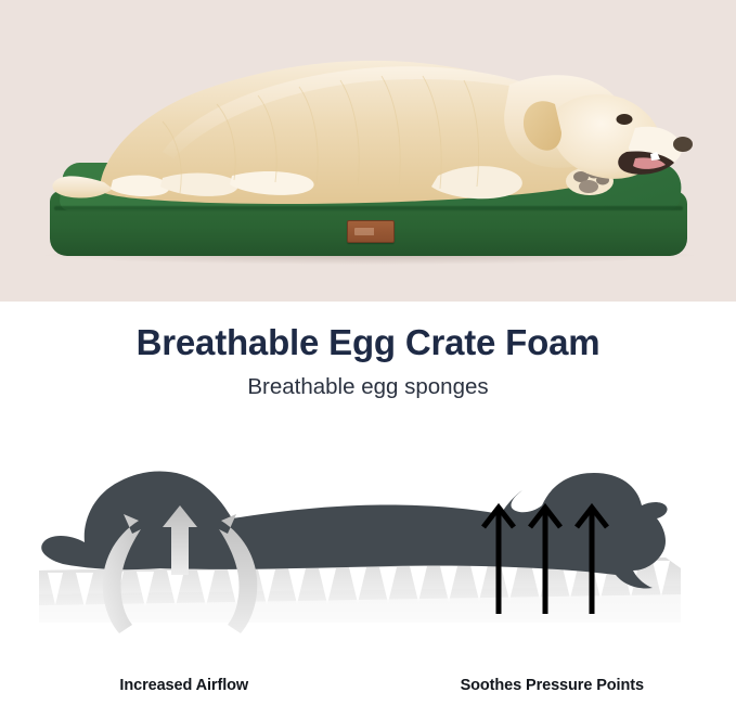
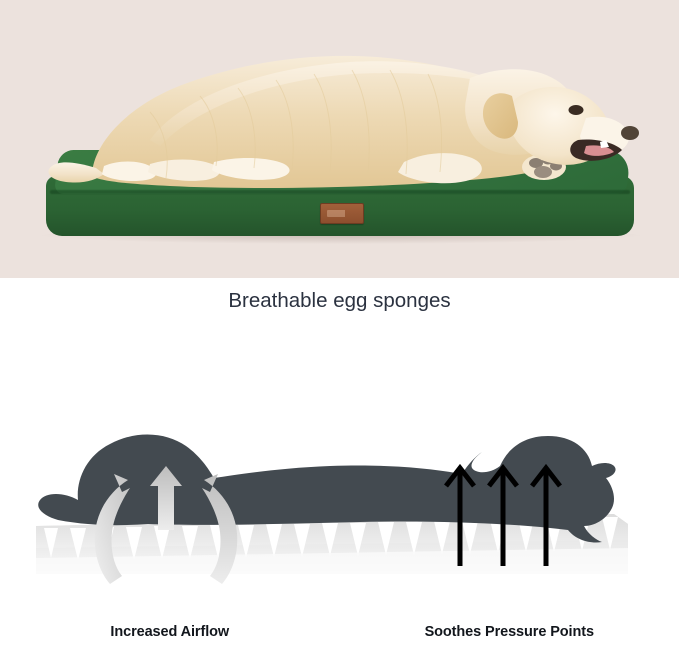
- Breathable Egg Crate Foam
  Breathable egg sponges
  Increased Airflow
  Soothes Pressure Points
